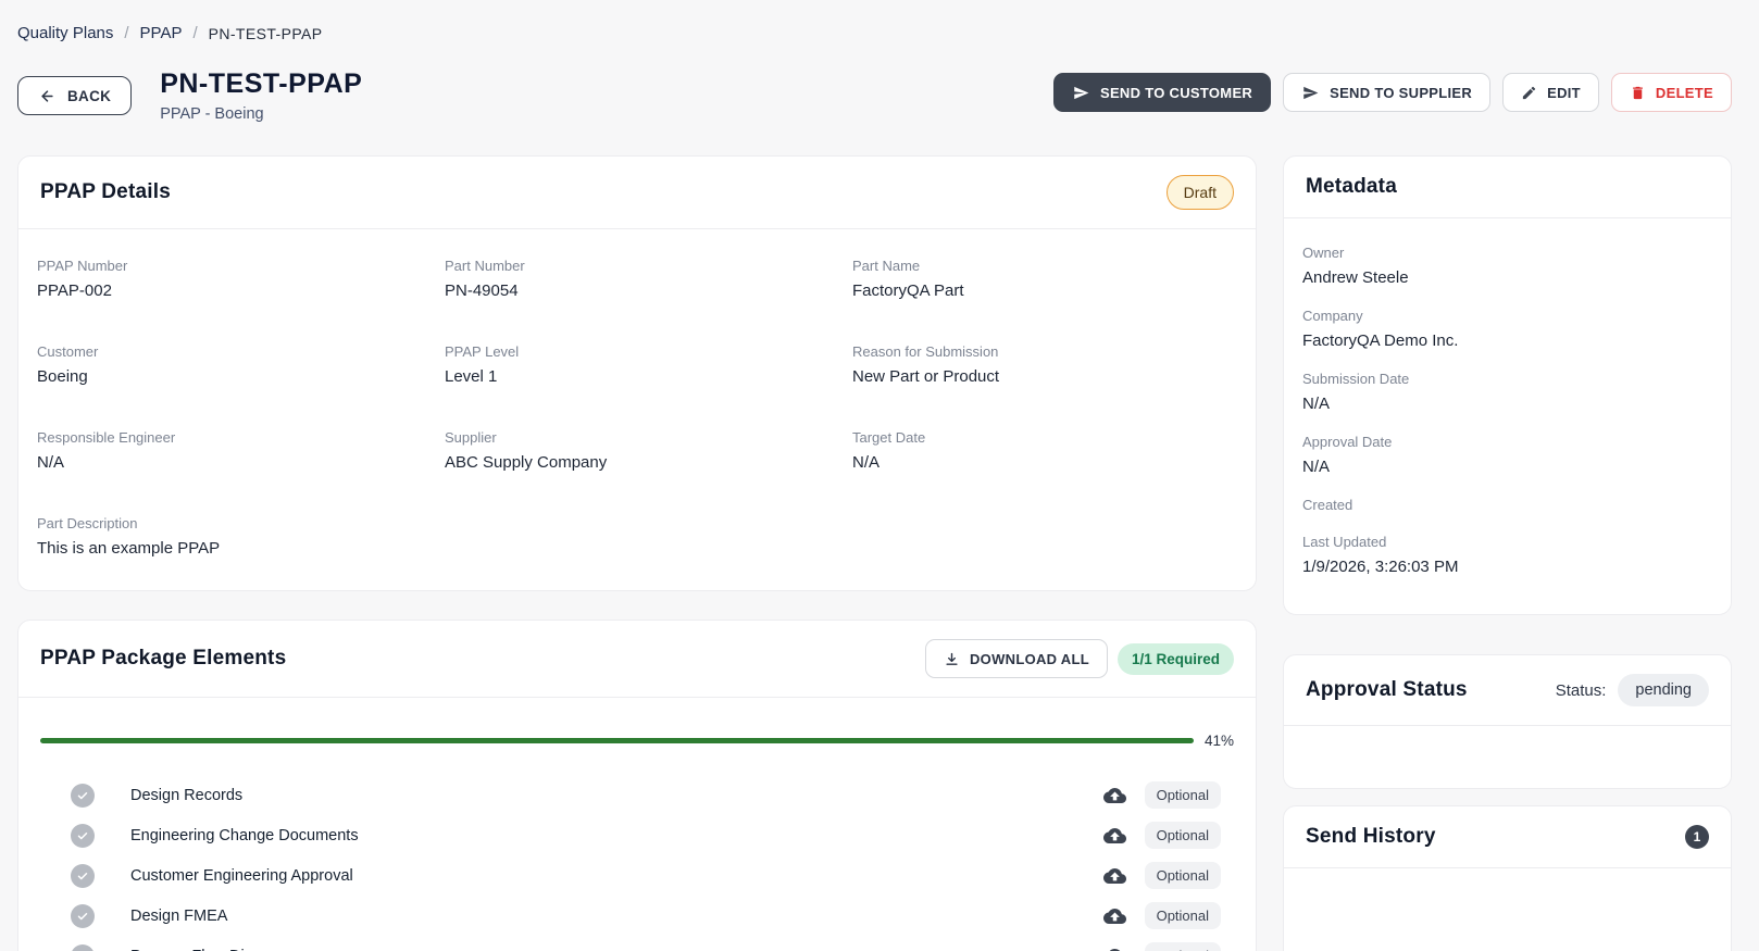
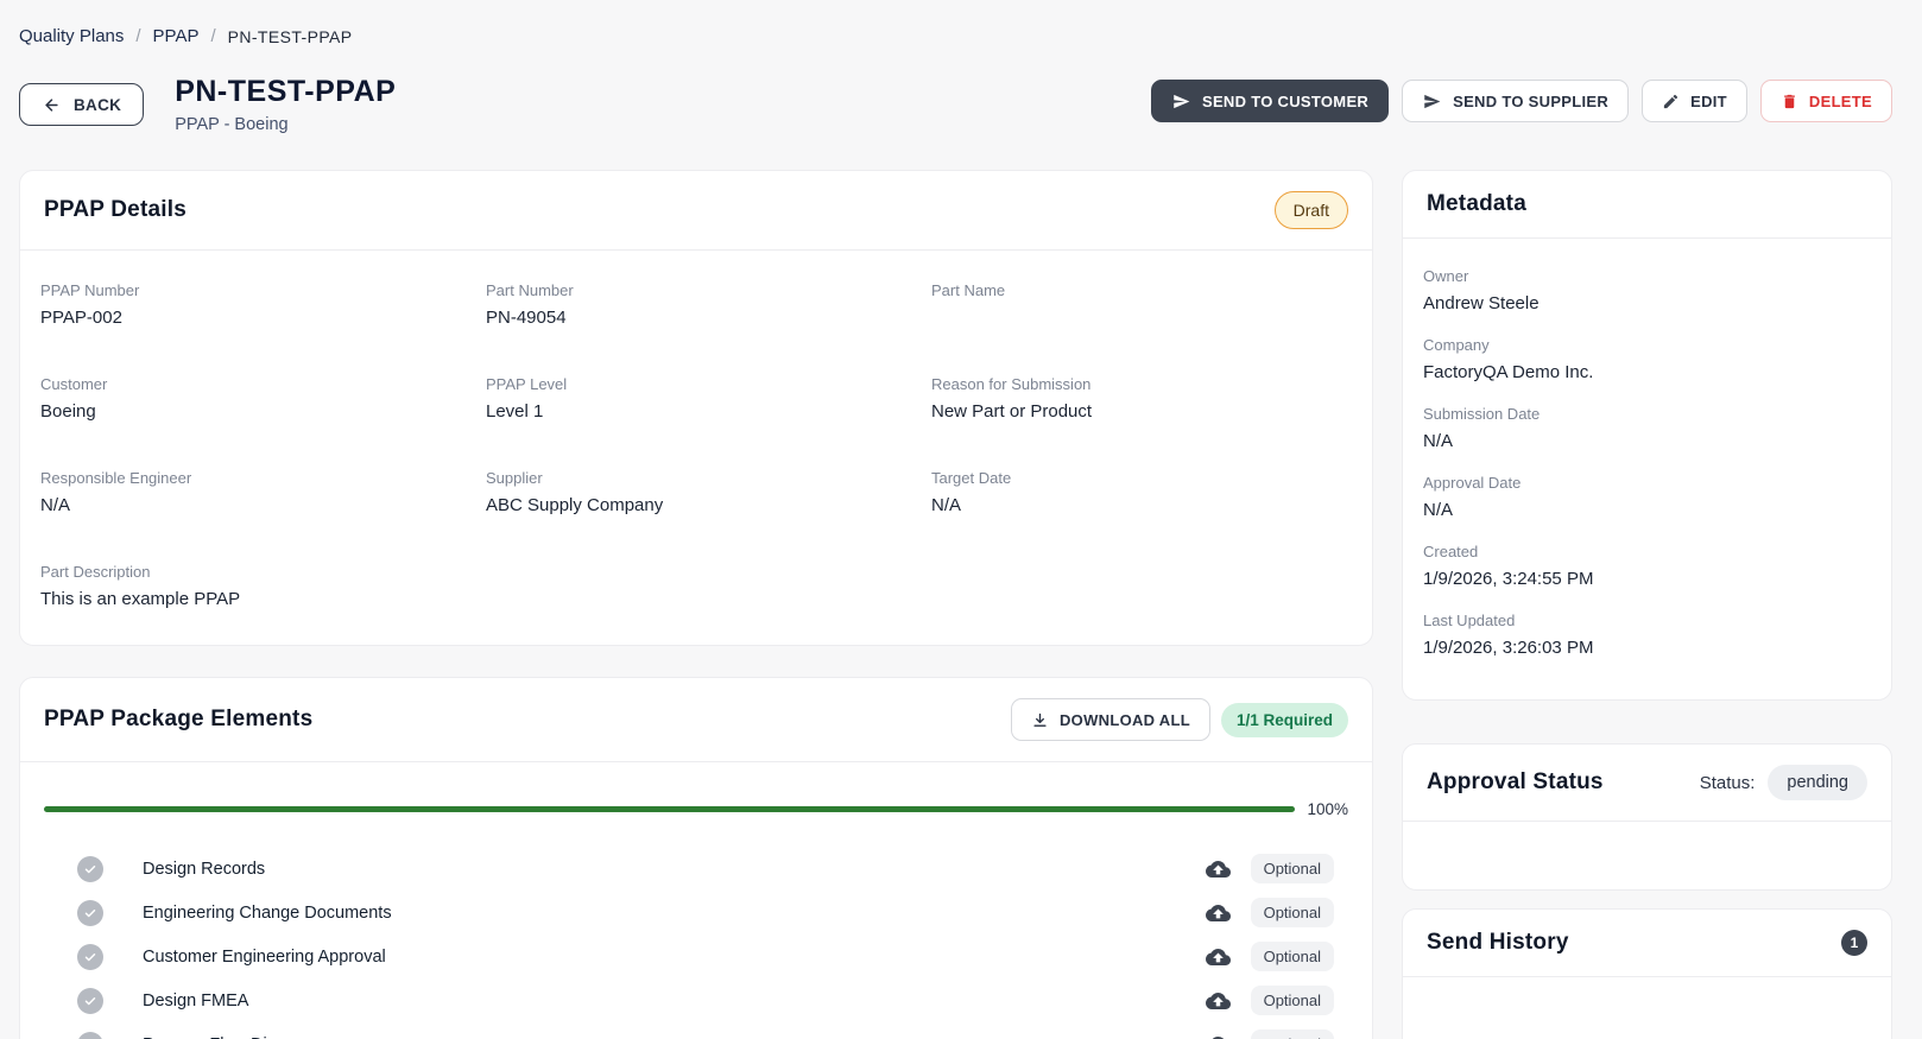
  Quality Plans
  /
  PPAP
  /
  PN-TEST-PPAP
  BACK
  PN-TEST-PPAP
  PPAP - Boeing
  SEND TO CUSTOMER
  SEND TO SUPPLIER
  EDIT
  DELETE
  PPAP Details
  Draft
  PPAP Number
  PPAP-002
  Part Number
  PN-49054
  Part Name
- FactoryQA Part
  Customer
  Boeing
  PPAP Level
  Level 1
  Reason for Submission
  New Part or Product
  Responsible Engineer
  N/A
  Supplier
  ABC Supply Company
  Target Date
  N/A
  Part Description
  This is an example PPAP
  PPAP Package Elements
  DOWNLOAD ALL
  1/1 Required
- 41%
+ 100%
  Design Records
  Optional
  Engineering Change Documents
  Optional
  Customer Engineering Approval
  Optional
  Design FMEA
  Optional
  Metadata
  Owner
  Andrew Steele
  Company
  FactoryQA Demo Inc.
  Submission Date
  N/A
  Approval Date
  N/A
  Created
+ 1/9/2026, 3:24:55 PM
  Last Updated
  1/9/2026, 3:26:03 PM
  Approval Status
  Status:
  pending
  Send History
  1
